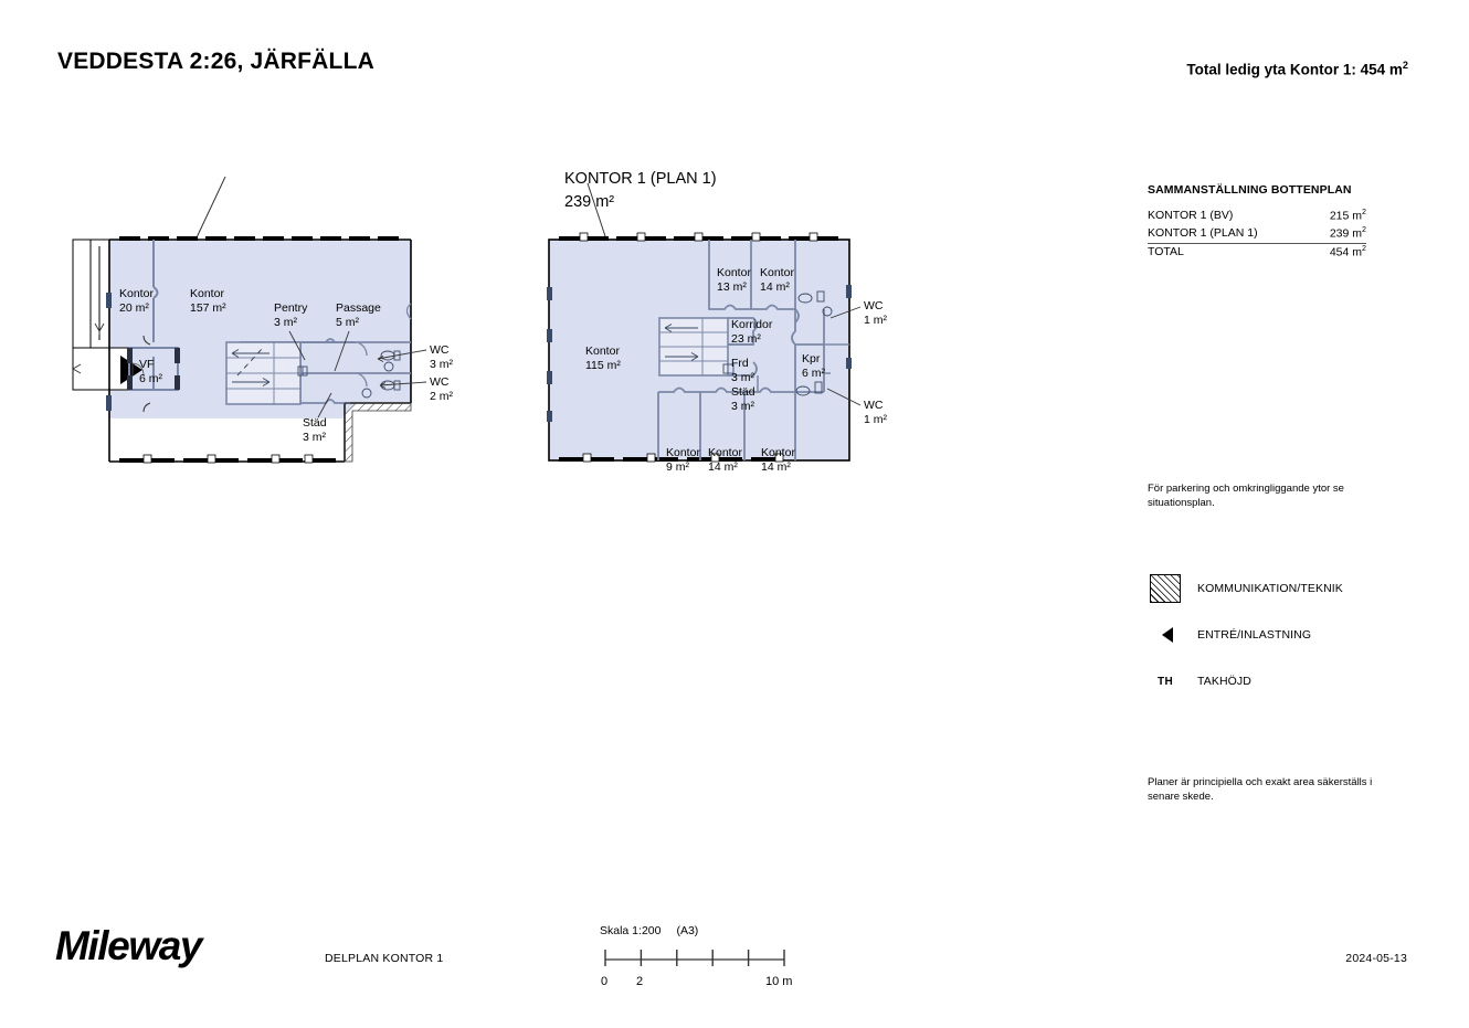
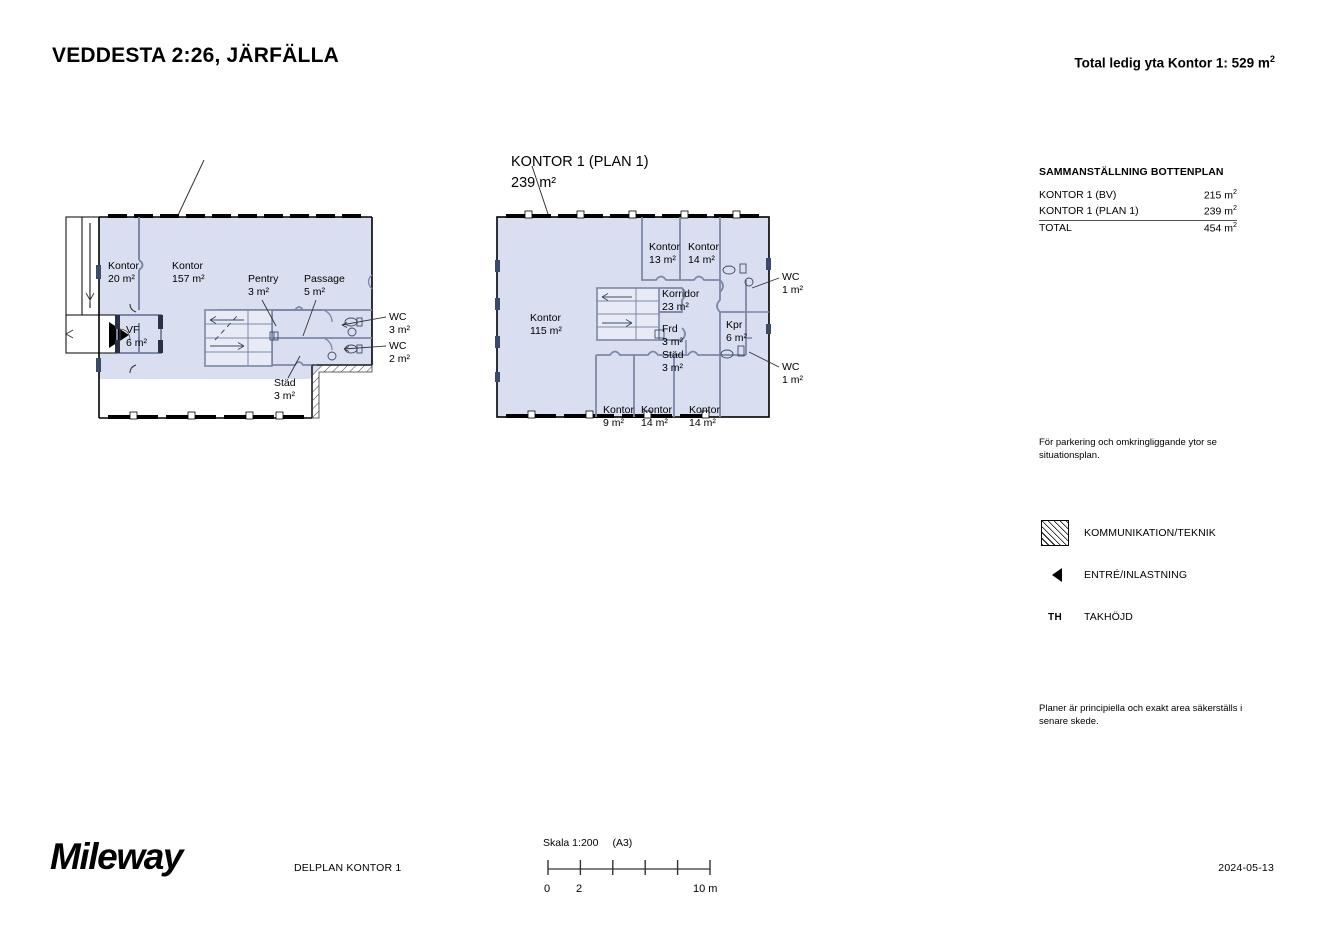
  VEDDESTA 2:26, JÄRFÄLLA
- Total ledig yta Kontor 1: 454 m2
+ Total ledig yta Kontor 1: 529 m2
  KONTOR 1 (PLAN 1)
  239 m²
  Kontor
  20 m²
  Kontor
  157 m²
  VF
  6 m²
  Pentry
  3 m²
  Passage
  5 m²
  Städ
  3 m²
  WC
  3 m²
  WC
  2 m²
  Kontor
  115 m²
  Kontor
  13 m²
  Kontor
  14 m²
  Kontor
  9 m²
  Kontor
  14 m²
  Kontor
  14 m²
  Korridor
  23 m²
  Frd
  3 m²
  Städ
  3 m²
  Kpr
  6 m²
  WC
  1 m²
  WC
  1 m²
  SAMMANSTÄLLNING BOTTENPLAN
  KONTOR 1 (BV)	215 m2
  KONTOR 1 (PLAN 1)	239 m2
  TOTAL	454 m2
  För parkering och omkringliggande ytor se situationsplan.
  KOMMUNIKATION/TEKNIK
  ENTRÉ/INLASTNING
  TH
  TAKHÖJD
  Planer är principiella och exakt area säkerställs i senare skede.
  Mileway
  DELPLAN KONTOR 1
  2024-05-13
  Skala 1:200 (A3)
  0
  2
  10 m
